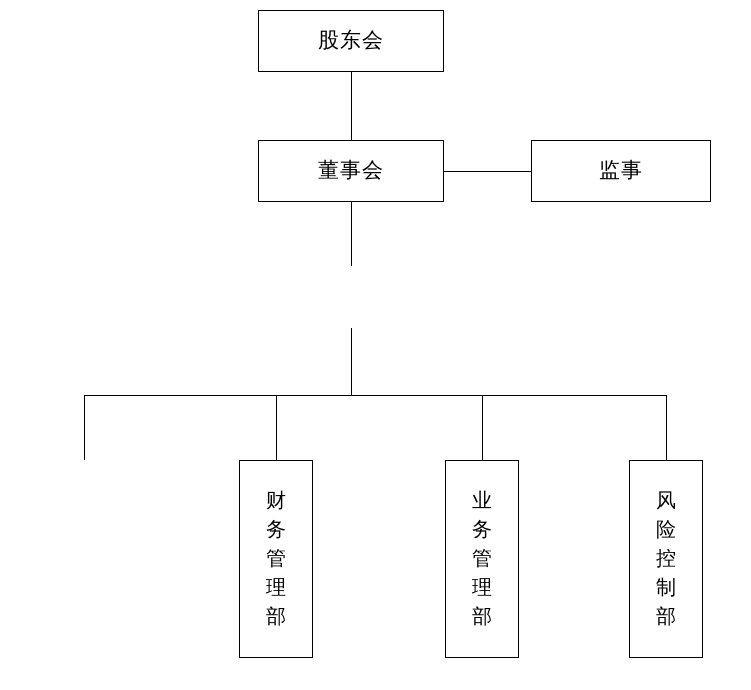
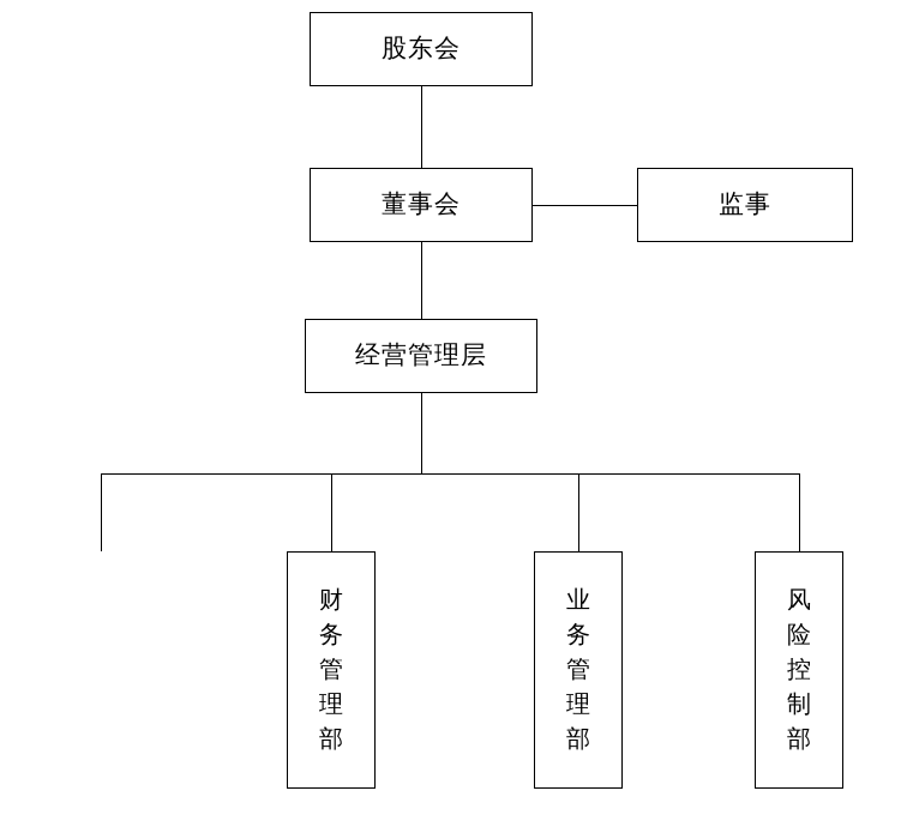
  股东会
  董事会
  监事
+ 经营管理层
  财务管理部
  业务管理部
  风险控制部
